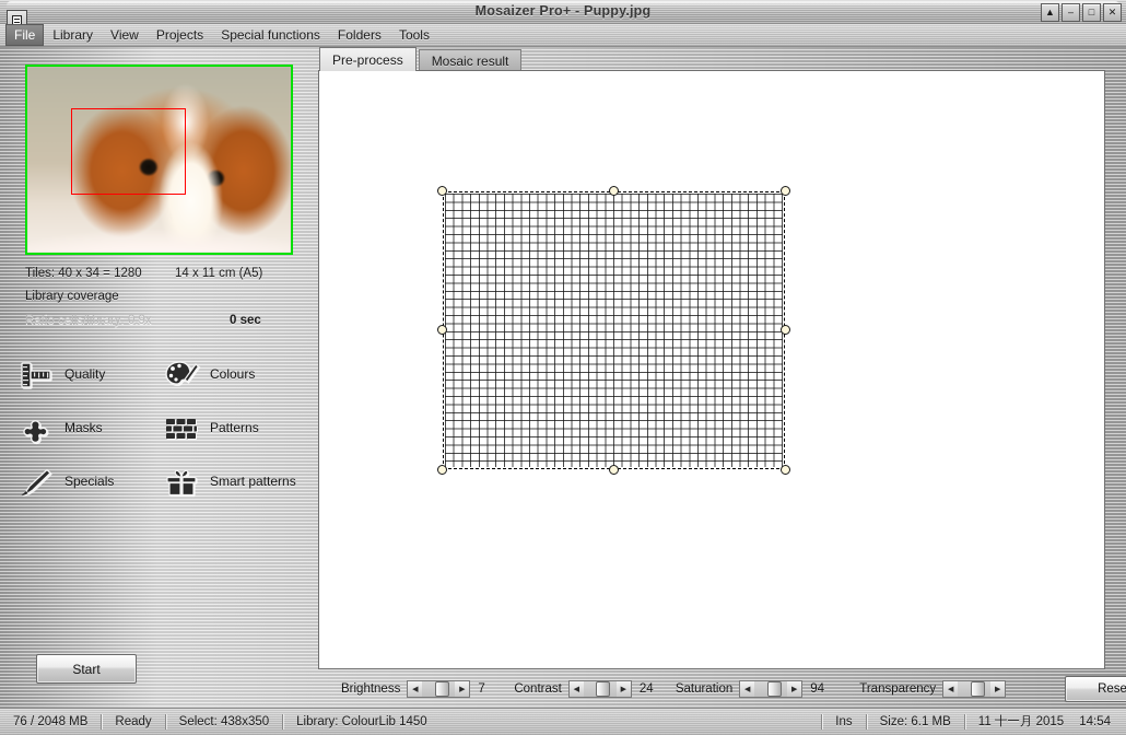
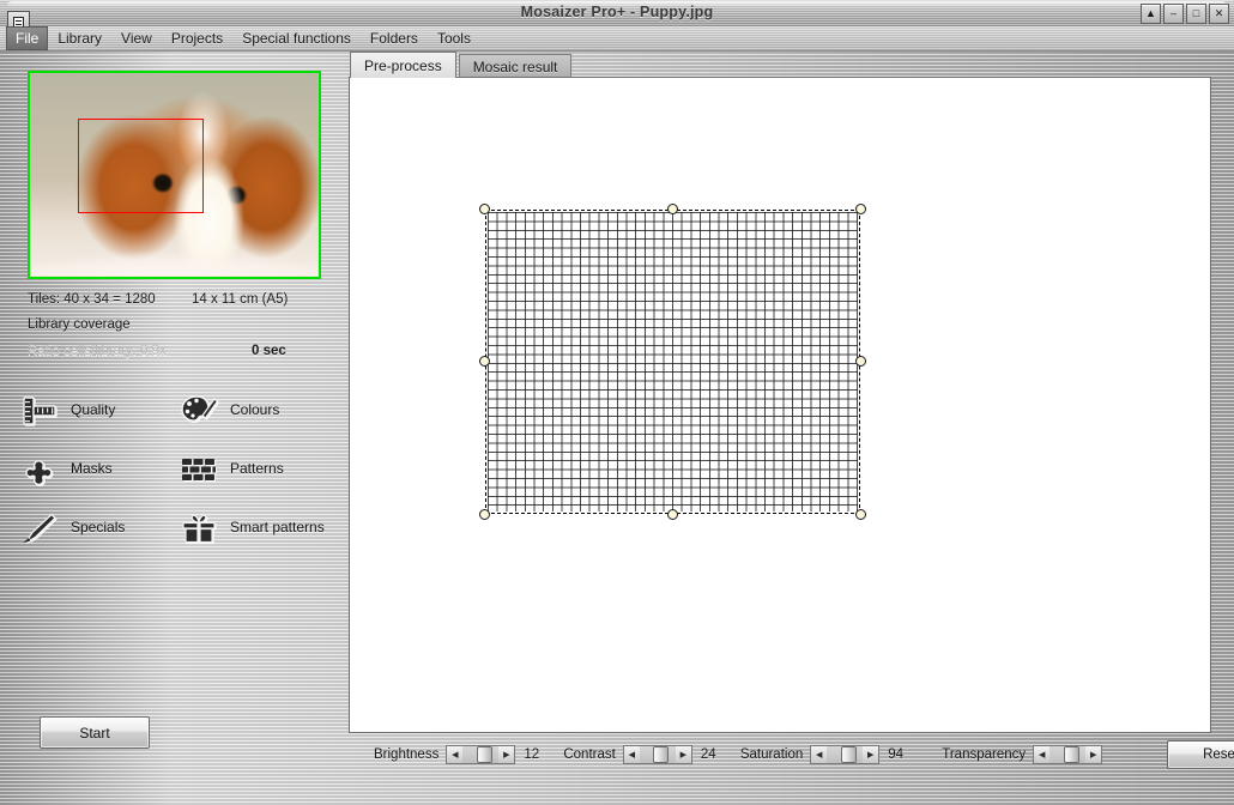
  Mosaizer Pro+ - Puppy.jpg
  ▲
  –
  □
  ✕
  File
  Library
  View
  Projects
  Special functions
  Folders
  Tools
  Tiles: 40 x 34 = 1280
  14 x 11 cm (A5)
  Library coverage
  Ratio cells/library: 0.9x
  0 sec
  Quality
  Colours
  Masks
  Patterns
  Specials
  Smart patterns
  Start
  Pre-process
  Mosaic result
  Brightness
- 7
+ 12
  Contrast
  24
  Saturation
  94
  Transparency
  Rese
- 76 / 2048 MB
- Ready
- Select: 438x350
- Library: ColourLib 1450
- Ins
- Size: 6.1 MB
- 11 十一月 2015
- 14:54
